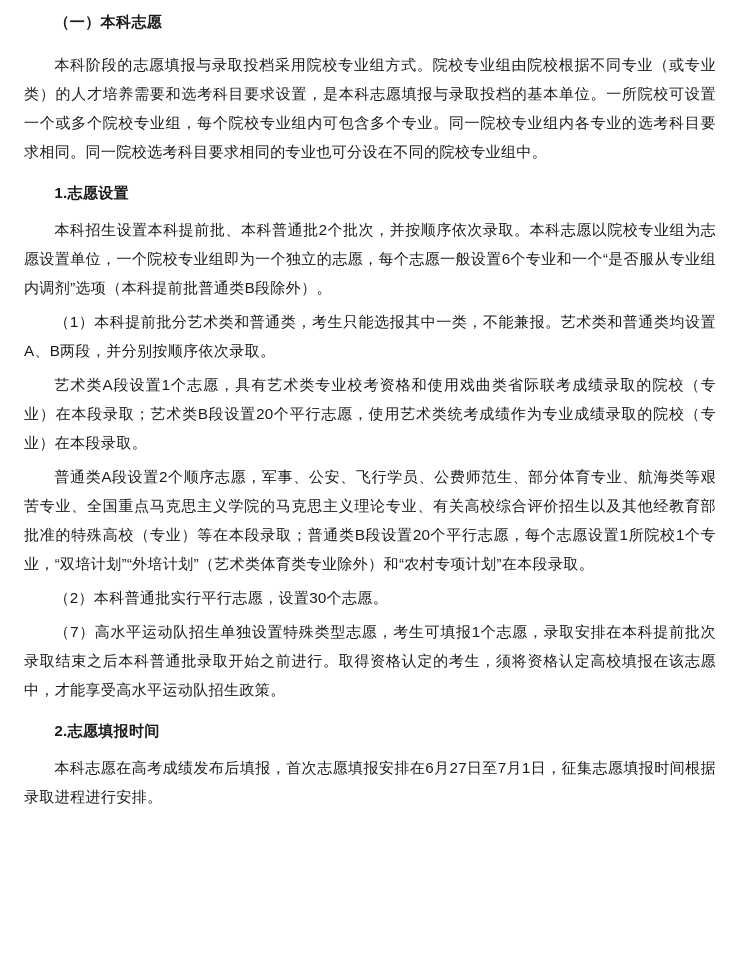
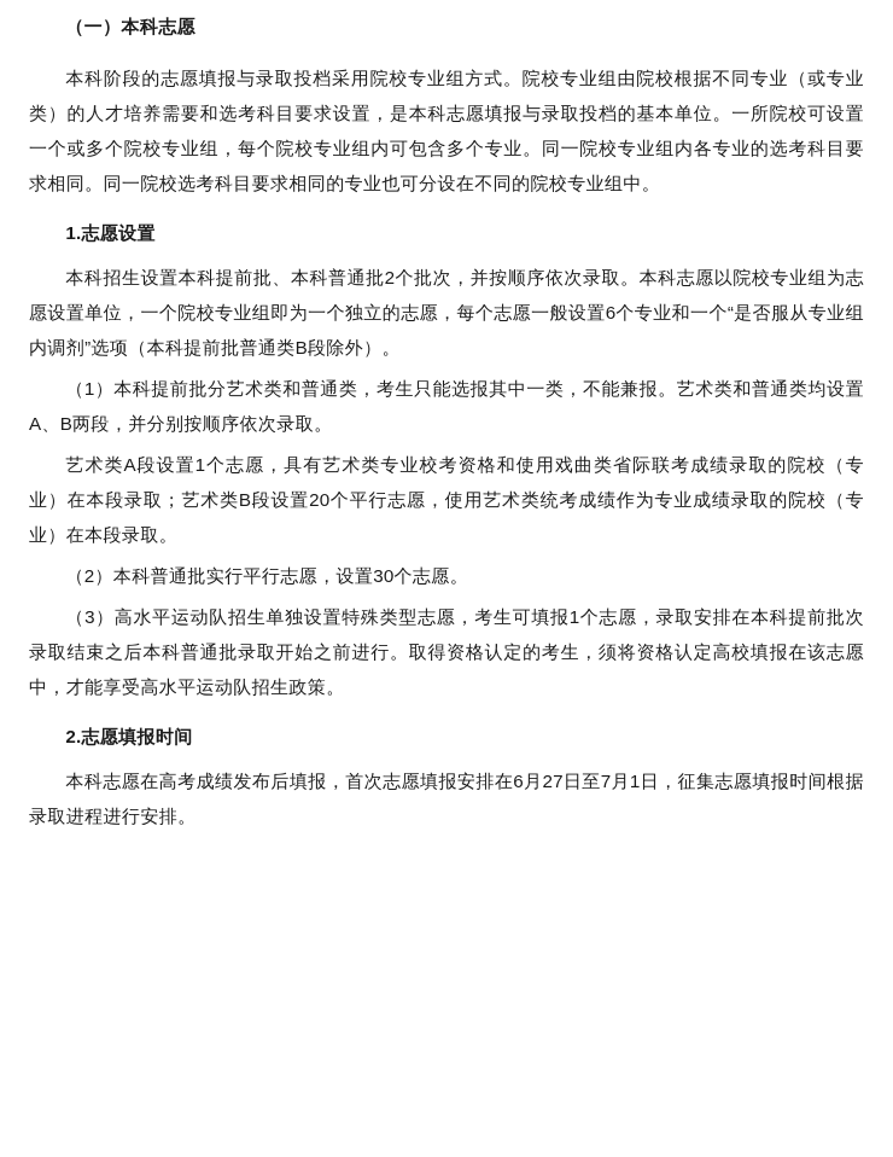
  （一）本科志愿
  本科阶段的志愿填报与录取投档采用院校专业组方式。院校专业组由院校根据不同专业（或专业类）的人才培养需要和选考科目要求设置，是本科志愿填报与录取投档的基本单位。一所院校可设置一个或多个院校专业组，每个院校专业组内可包含多个专业。同一院校专业组内各专业的选考科目要求相同。同一院校选考科目要求相同的专业也可分设在不同的院校专业组中。
  1.志愿设置
  本科招生设置本科提前批、本科普通批2个批次，并按顺序依次录取。本科志愿以院校专业组为志愿设置单位，一个院校专业组即为一个独立的志愿，每个志愿一般设置6个专业和一个“是否服从专业组内调剂”选项（本科提前批普通类B段除外）。
  （1）本科提前批分艺术类和普通类，考生只能选报其中一类，不能兼报。艺术类和普通类均设置A、B两段，并分别按顺序依次录取。
  艺术类A段设置1个志愿，具有艺术类专业校考资格和使用戏曲类省际联考成绩录取的院校（专业）在本段录取；艺术类B段设置20个平行志愿，使用艺术类统考成绩作为专业成绩录取的院校（专业）在本段录取。
- 普通类A段设置2个顺序志愿，军事、公安、飞行学员、公费师范生、部分体育专业、航海类等艰苦专业、全国重点马克思主义学院的马克思主义理论专业、有关高校综合评价招生以及其他经教育部批准的特殊高校（专业）等在本段录取；普通类B段设置20个平行志愿，每个志愿设置1所院校1个专业，“双培计划”“外培计划”（艺术类体育类专业除外）和“农村专项计划”在本段录取。
  （2）本科普通批实行平行志愿，设置30个志愿。
- （7）高水平运动队招生单独设置特殊类型志愿，考生可填报1个志愿，录取安排在本科提前批次录取结束之后本科普通批录取开始之前进行。取得资格认定的考生，须将资格认定高校填报在该志愿中，才能享受高水平运动队招生政策。
+ （3）高水平运动队招生单独设置特殊类型志愿，考生可填报1个志愿，录取安排在本科提前批次录取结束之后本科普通批录取开始之前进行。取得资格认定的考生，须将资格认定高校填报在该志愿中，才能享受高水平运动队招生政策。
  2.志愿填报时间
  本科志愿在高考成绩发布后填报，首次志愿填报安排在6月27日至7月1日，征集志愿填报时间根据录取进程进行安排。
